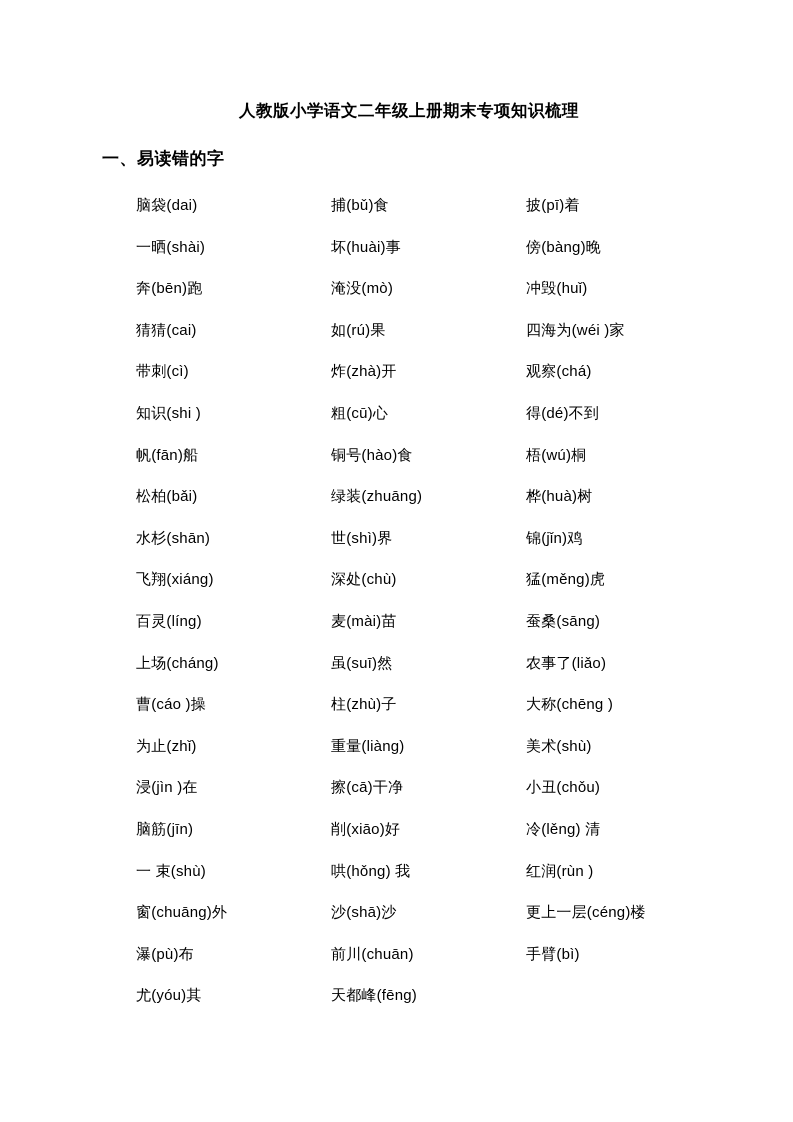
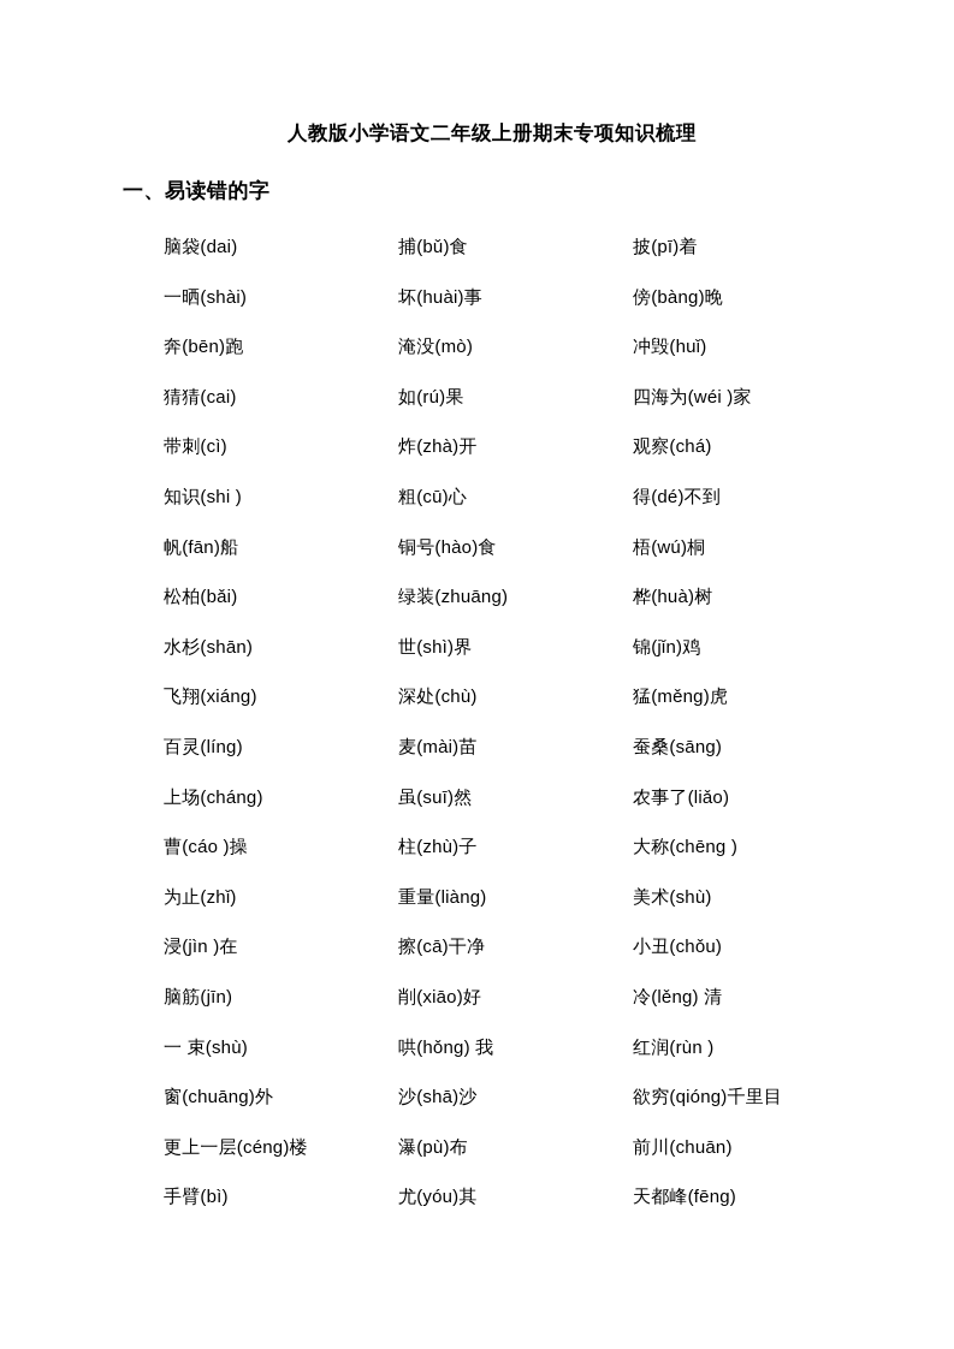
  人教版小学语文二年级上册期末专项知识梳理
  一、易读错的字
  脑袋(dai)
  捕(bǔ)食
  披(pī)着
  一晒(shài)
  坏(huài)事
  傍(bàng)晚
  奔(bēn)跑
  淹没(mò)
  冲毁(huǐ)
  猜猜(cai)
  如(rú)果
  四海为(wéi )家
  带刺(cì)
  炸(zhà)开
  观察(chá)
  知识(shi )
  粗(cū)心
  得(dé)不到
  帆(fān)船
  铜号(hào)食
  梧(wú)桐
  松柏(bǎi)
  绿装(zhuāng)
  桦(huà)树
  水杉(shān)
  世(shì)界
  锦(jǐn)鸡
  飞翔(xiáng)
  深处(chù)
  猛(měng)虎
  百灵(líng)
  麦(mài)苗
  蚕桑(sāng)
  上场(cháng)
  虽(suī)然
  农事了(liǎo)
  曹(cáo )操
  柱(zhù)子
  大称(chēng )
  为止(zhǐ)
  重量(liàng)
  美术(shù)
  浸(jìn )在
  擦(cā)干净
  小丑(chǒu)
  脑筋(jīn)
  削(xiāo)好
  冷(lěng) 清
  一 束(shù)
  哄(hǒng) 我
  红润(rùn )
  窗(chuāng)外
  沙(shā)沙
+ 欲穷(qióng)千里目
  更上一层(céng)楼
  瀑(pù)布
  前川(chuān)
  手臂(bì)
  尤(yóu)其
  天都峰(fēng)
